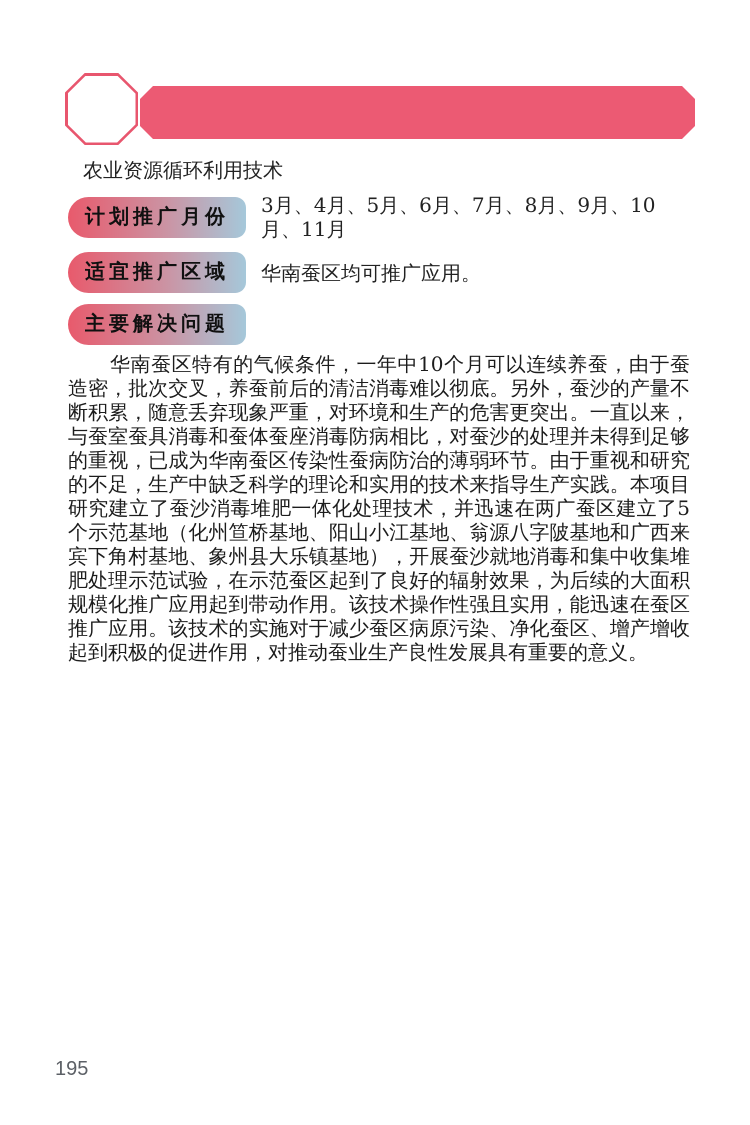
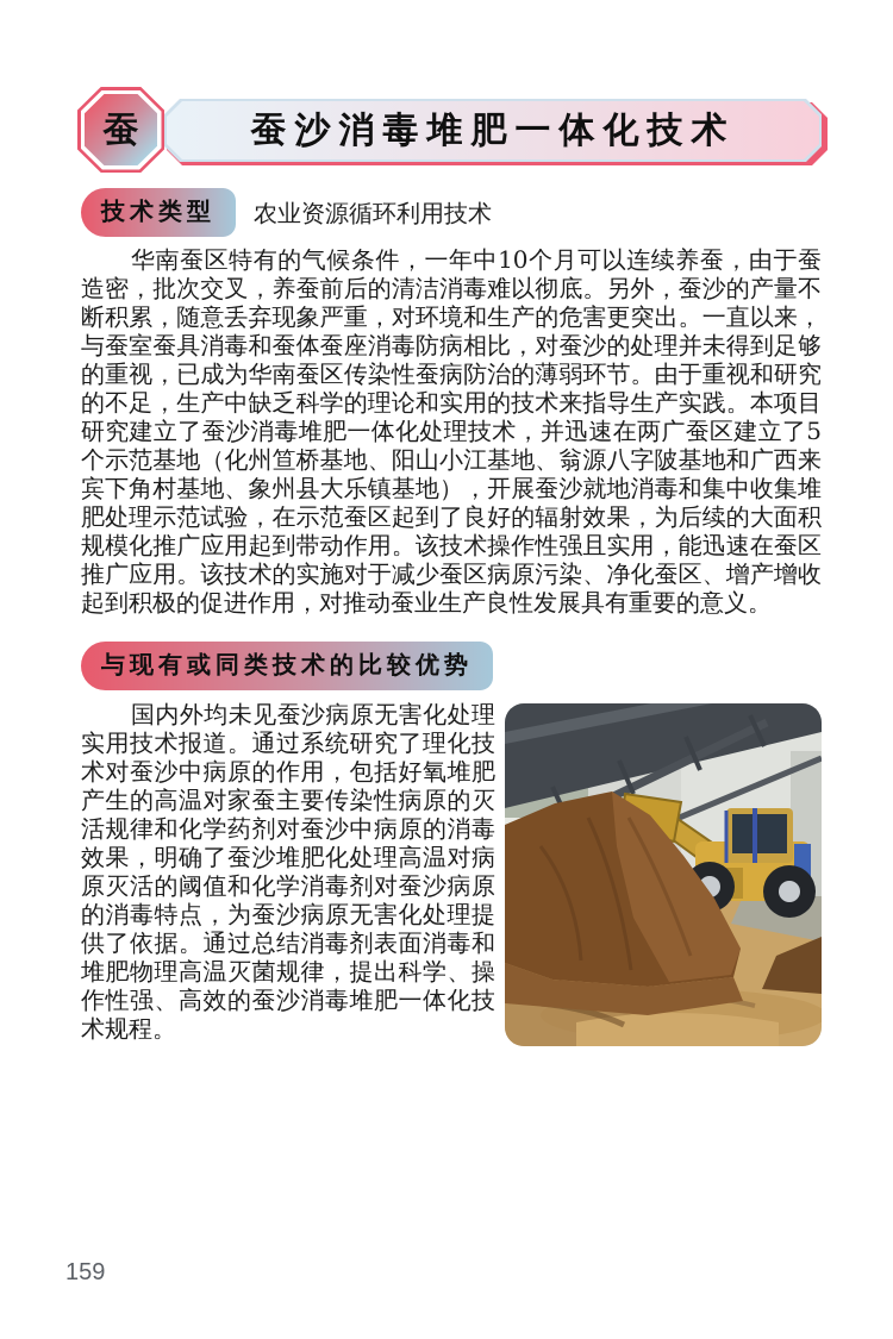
+ 蚕沙消毒堆肥一体化技术
+ 蚕
+ 技术类型
  农业资源循环利用技术
- 计划推广月份
- 3月、4月、5月、6月、7月、8月、9月、10月、11月
- 适宜推广区域
- 华南蚕区均可推广应用。
- 主要解决问题
  华南蚕区特有的气候条件，一年中10个月可以连续养蚕，由于蚕造密，批次交叉，养蚕前后的清洁消毒难以彻底。另外，蚕沙的产量不断积累，随意丢弃现象严重，对环境和生产的危害更突出。一直以来，与蚕室蚕具消毒和蚕体蚕座消毒防病相比，对蚕沙的处理并未得到足够的重视，已成为华南蚕区传染性蚕病防治的薄弱环节。由于重视和研究的不足，生产中缺乏科学的理论和实用的技术来指导生产实践。本项目研究建立了蚕沙消毒堆肥一体化处理技术，并迅速在两广蚕区建立了5个示范基地（化州笪桥基地、阳山小江基地、翁源八字陂基地和广西来宾下角村基地、象州县大乐镇基地），开展蚕沙就地消毒和集中收集堆肥处理示范试验，在示范蚕区起到了良好的辐射效果，为后续的大面积规模化推广应用起到带动作用。该技术操作性强且实用，能迅速在蚕区推广应用。该技术的实施对于减少蚕区病原污染、净化蚕区、增产增收起到积极的促进作用，对推动蚕业生产良性发展具有重要的意义。
+ 与现有或同类技术的比较优势
+ 国内外均未见蚕沙病原无害化处理实用技术报道。通过系统研究了理化技术对蚕沙中病原的作用，包括好氧堆肥产生的高温对家蚕主要传染性病原的灭活规律和化学药剂对蚕沙中病原的消毒效果，明确了蚕沙堆肥化处理高温对病原灭活的阈值和化学消毒剂对蚕沙病原的消毒特点，为蚕沙病原无害化处理提供了依据。通过总结消毒剂表面消毒和堆肥物理高温灭菌规律，提出科学、操作性强、高效的蚕沙消毒堆肥一体化技术规程。
- 195
+ 159
